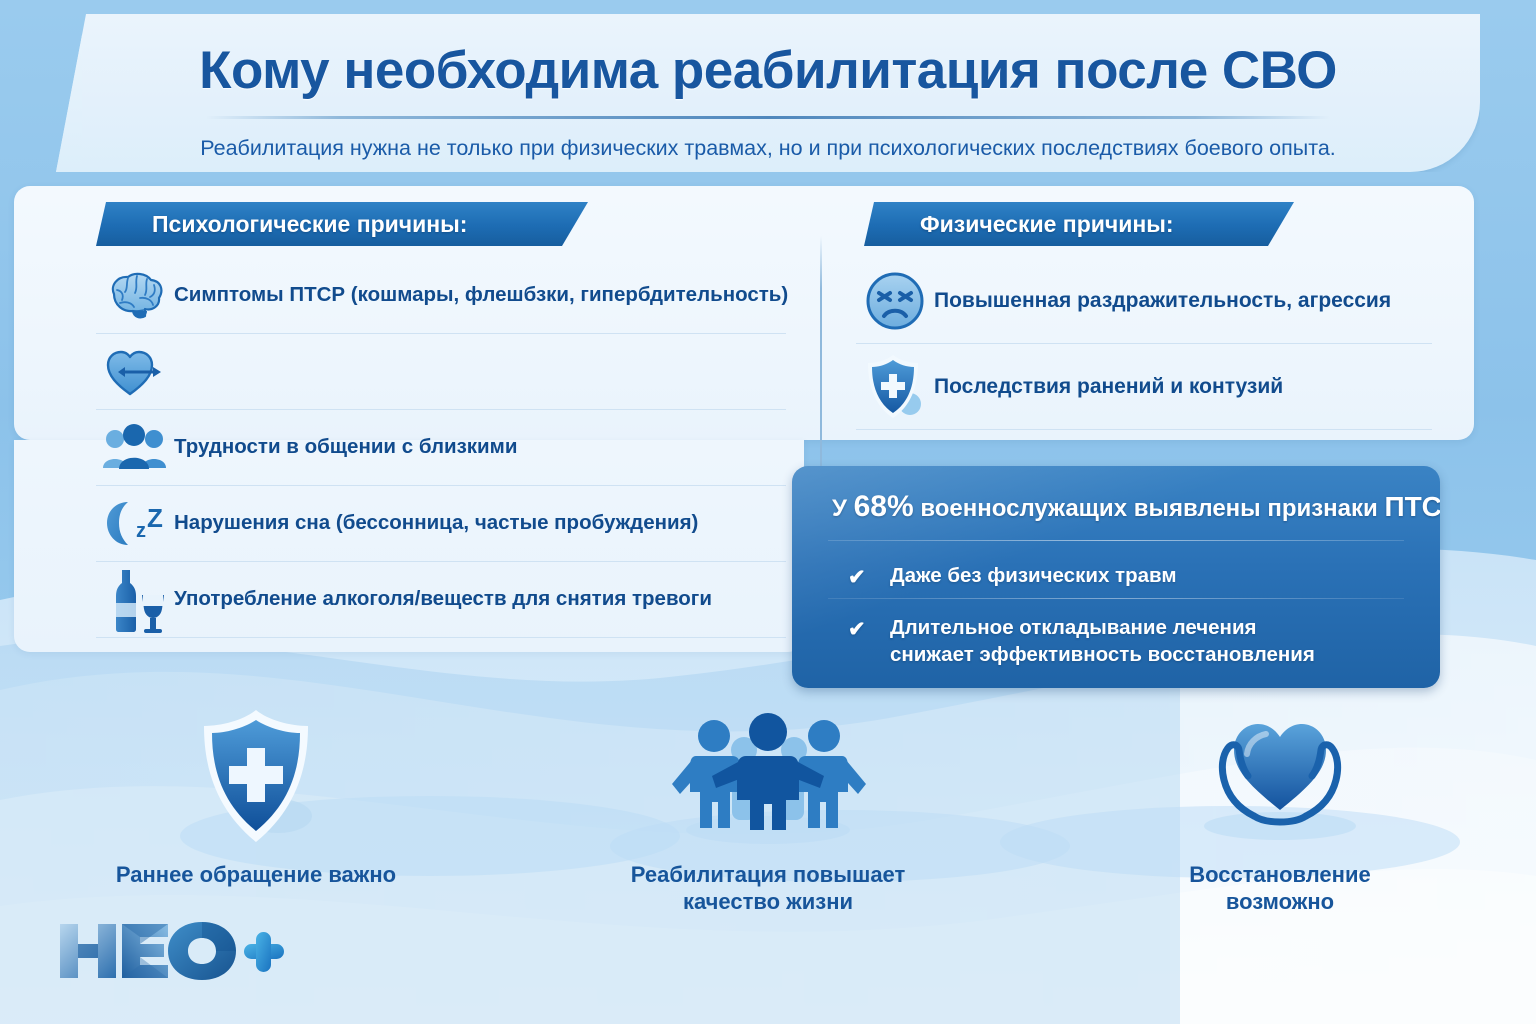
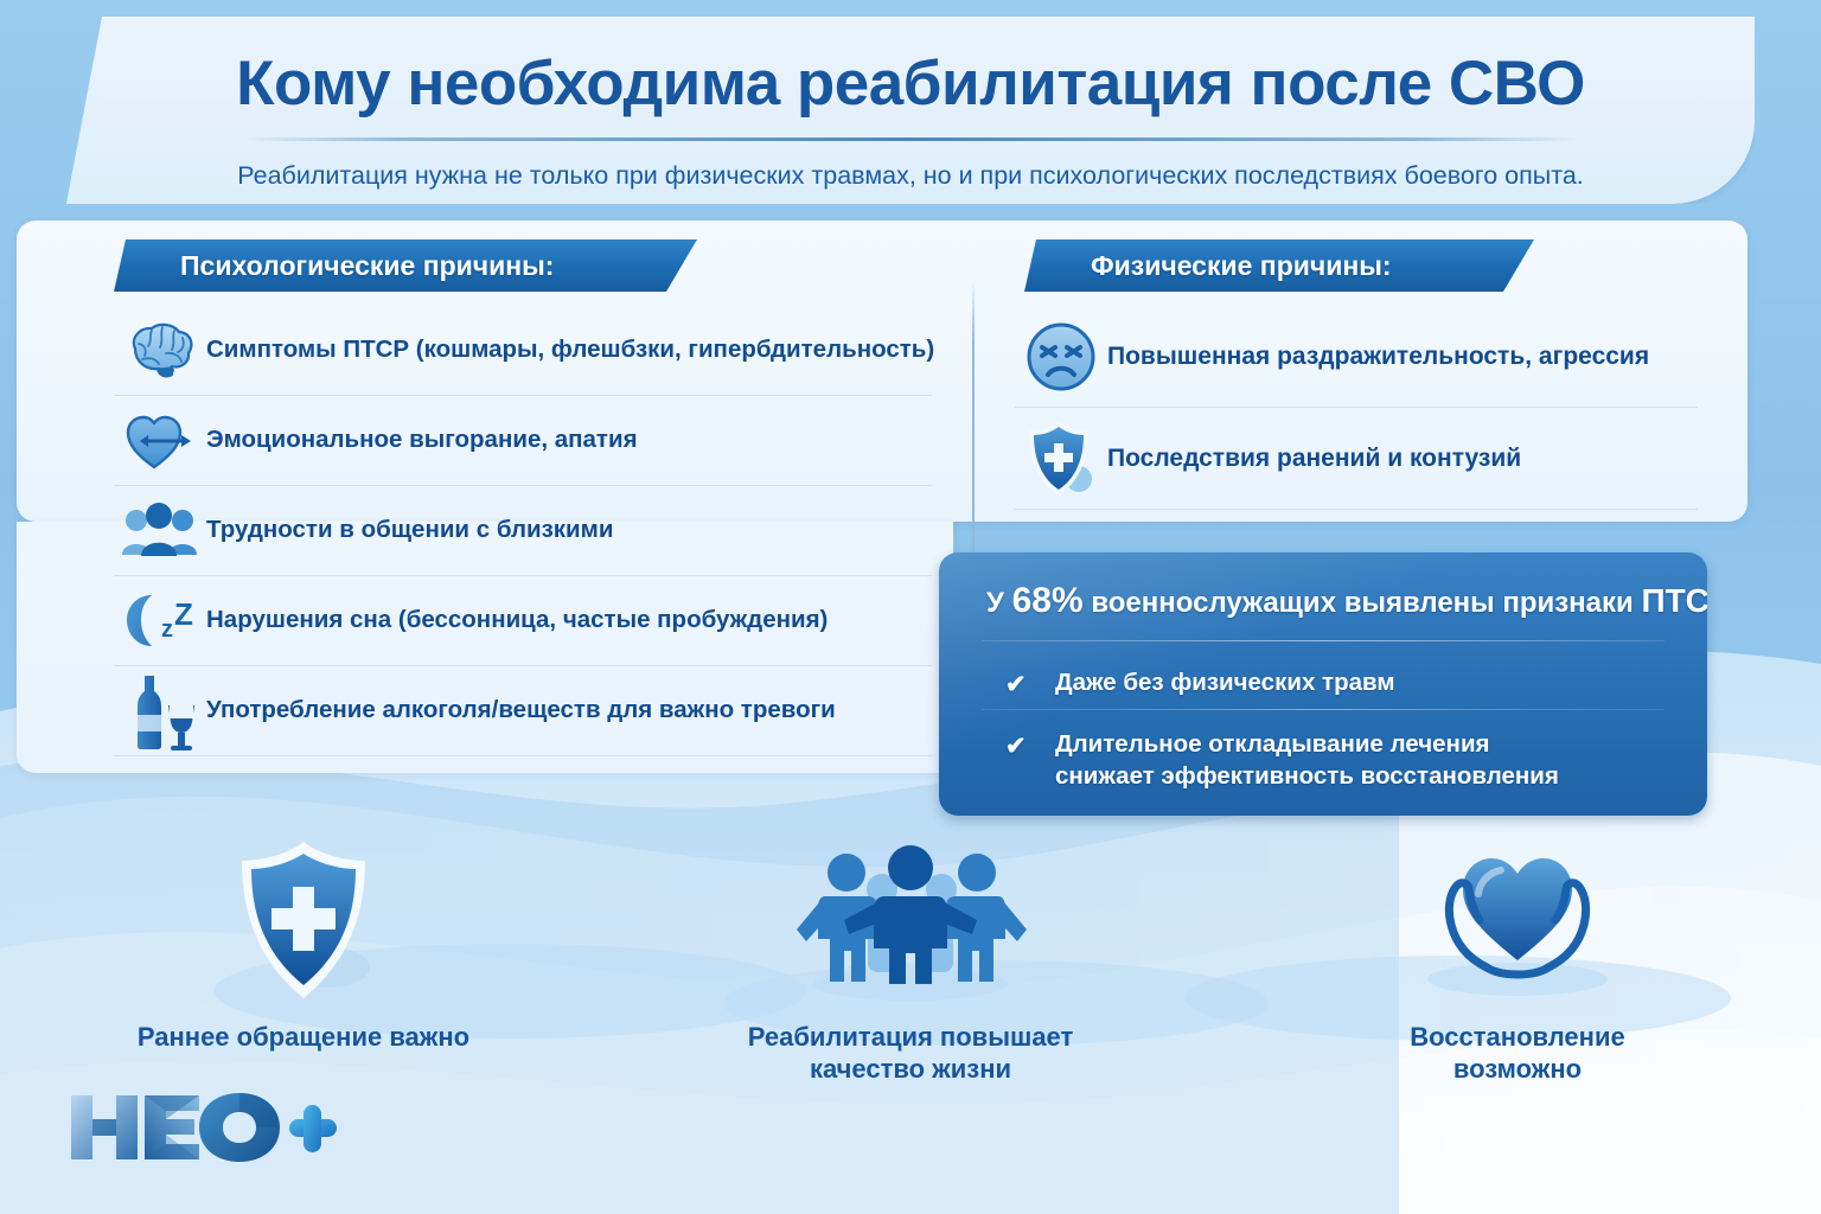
  Кому необходима реабилитация после СВО
  Реабилитация нужна не только при физических травмах, но и при психологических последствиях боевого опыта.
  Психологические причины:
  Физические причины:
  Симптомы ПТСР (кошмары, флешбзки, гипербдительность)
+ Эмоциональное выгорание, апатия
  Трудности в общении с близкими
  z
  Z
  Нарушения сна (бессонница, частые пробуждения)
- Употребление алкоголя/веществ для снятия тревоги
+ Употребление алкоголя/веществ для важно тревоги
  Повышенная раздражительность, агрессия
  Последствия ранений и контузий
  Раннее обращение важно
  Реабилитация повышает
  качество жизни
  Восстановление
  возможно
